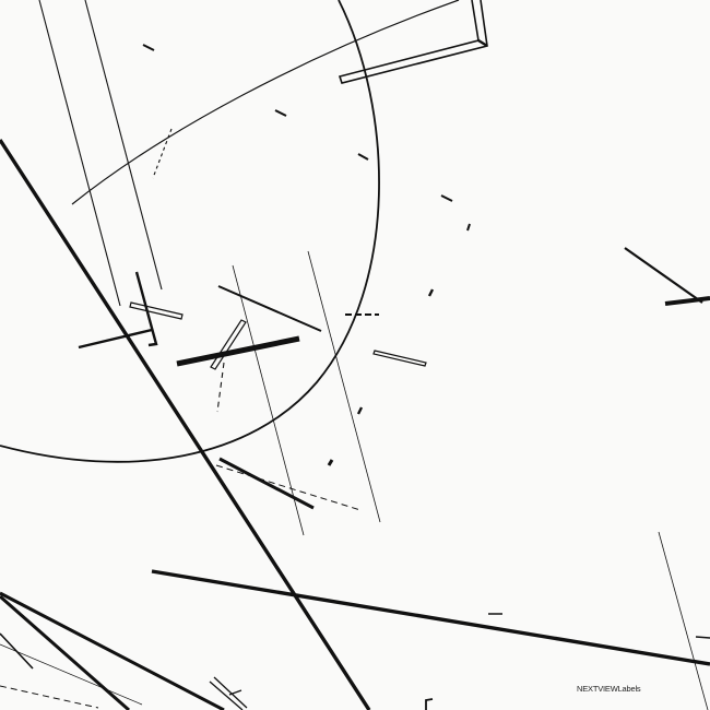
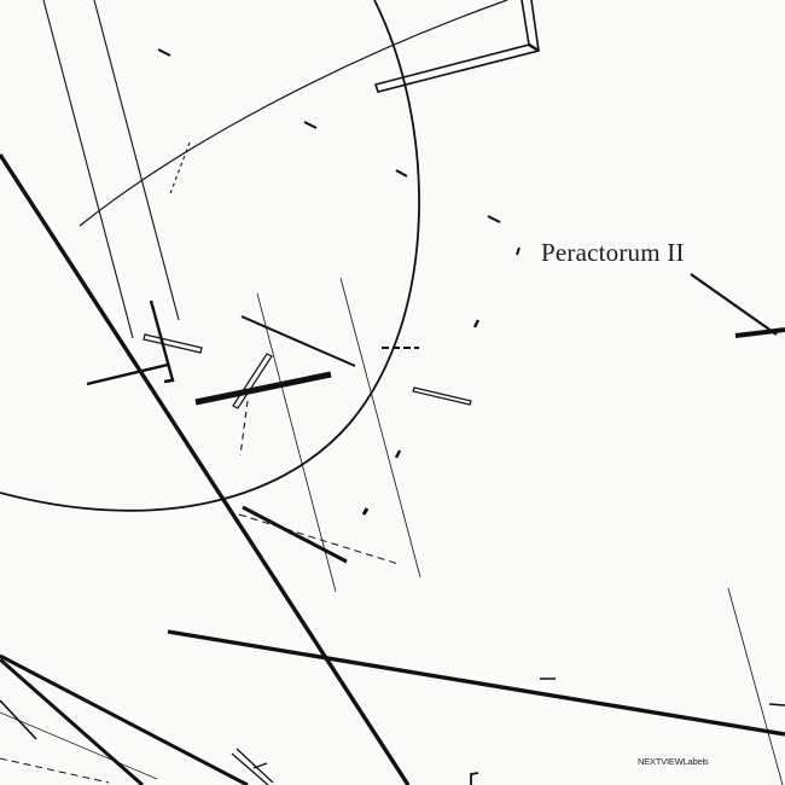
+ Peractorum II
  NEXTVIEWLabels
